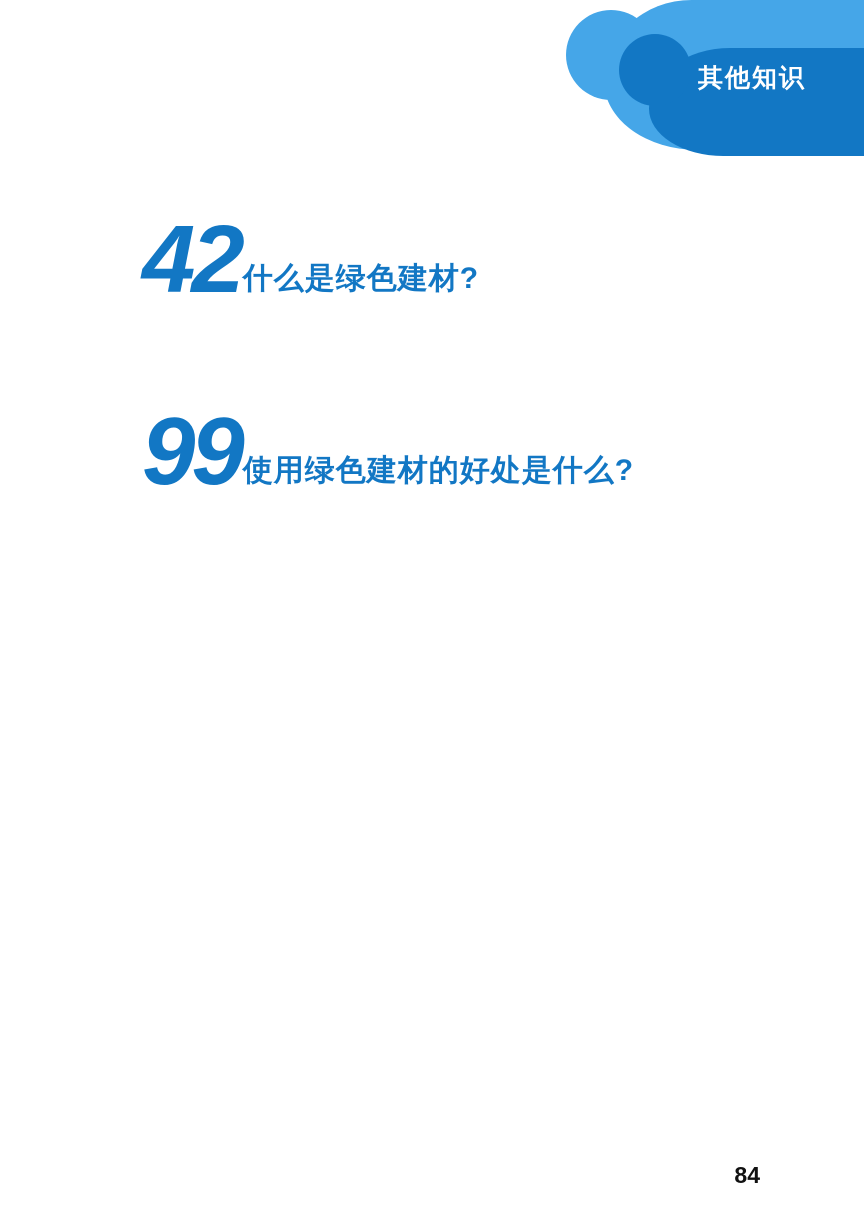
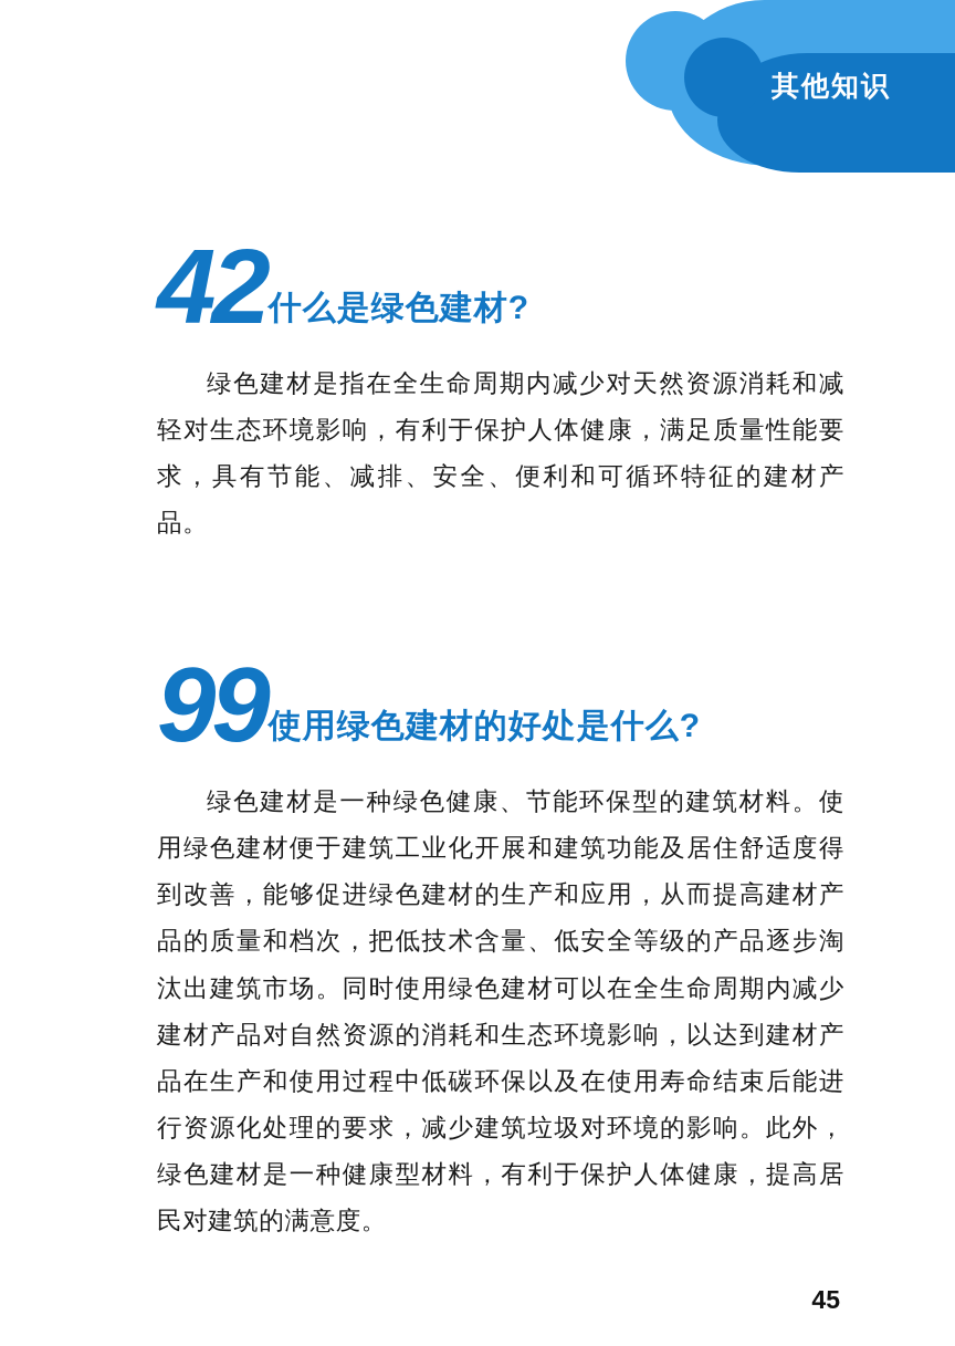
  其他知识
  42什么是绿色建材?
+ 绿色建材是指在全生命周期内减少对天然资源消耗和减轻对生态环境影响，有利于保护人体健康，满足质量性能要求，具有节能、减排、安全、便利和可循环特征的建材产品。
  99使用绿色建材的好处是什么?
+ 绿色建材是一种绿色健康、节能环保型的建筑材料。使用绿色建材便于建筑工业化开展和建筑功能及居住舒适度得到改善，能够促进绿色建材的生产和应用，从而提高建材产品的质量和档次，把低技术含量、低安全等级的产品逐步淘汰出建筑市场。同时使用绿色建材可以在全生命周期内减少建材产品对自然资源的消耗和生态环境影响，以达到建材产品在生产和使用过程中低碳环保以及在使用寿命结束后能进行资源化处理的要求，减少建筑垃圾对环境的影响。此外，绿色建材是一种健康型材料，有利于保护人体健康，提高居民对建筑的满意度。
- 84
+ 45
